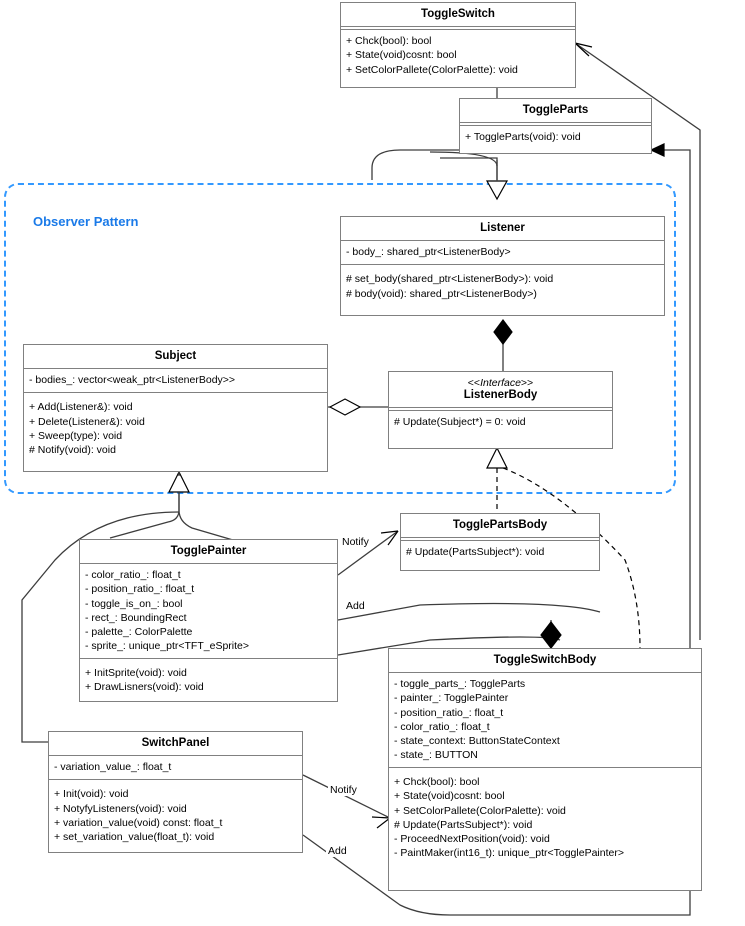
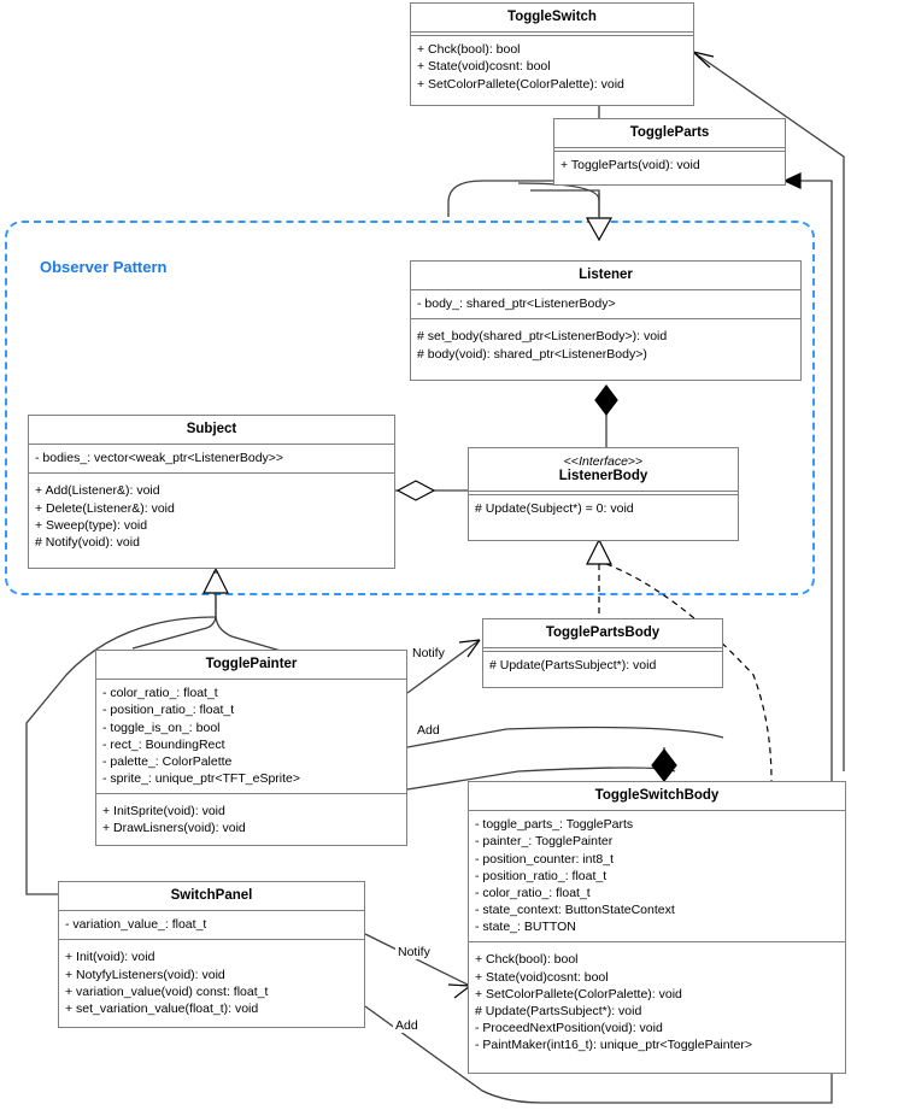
  Observer Pattern
  ToggleSwitch
  + Chck(bool): bool
  + State(void)cosnt: bool
  + SetColorPallete(ColorPalette): void
  ToggleParts
  + ToggleParts(void): void
  Listener
  - body_: shared_ptr<ListenerBody>
  # set_body(shared_ptr<ListenerBody>): void
  # body(void): shared_ptr<ListenerBody>)
  Subject
  - bodies_: vector<weak_ptr<ListenerBody>>
  + Add(Listener&): void
  + Delete(Listener&): void
  + Sweep(type): void
  # Notify(void): void
  <<Interface>>
  ListenerBody
  # Update(Subject*) = 0: void
  TogglePainter
  - color_ratio_: float_t
  - position_ratio_: float_t
  - toggle_is_on_: bool
  - rect_: BoundingRect
  - palette_: ColorPalette
  - sprite_: unique_ptr<TFT_eSprite>
  + InitSprite(void): void
  + DrawLisners(void): void
  TogglePartsBody
  # Update(PartsSubject*): void
  ToggleSwitchBody
  - toggle_parts_: ToggleParts
  - painter_: TogglePainter
+ - position_counter: int8_t
  - position_ratio_: float_t
  - color_ratio_: float_t
  - state_context: ButtonStateContext
  - state_: BUTTON
  + Chck(bool): bool
  + State(void)cosnt: bool
  + SetColorPallete(ColorPalette): void
  # Update(PartsSubject*): void
  - ProceedNextPosition(void): void
  - PaintMaker(int16_t): unique_ptr<TogglePainter>
  SwitchPanel
  - variation_value_: float_t
  + Init(void): void
  + NotyfyListeners(void): void
  + variation_value(void) const: float_t
  + set_variation_value(float_t): void
  Notify
  Add
  Notify
  Add
